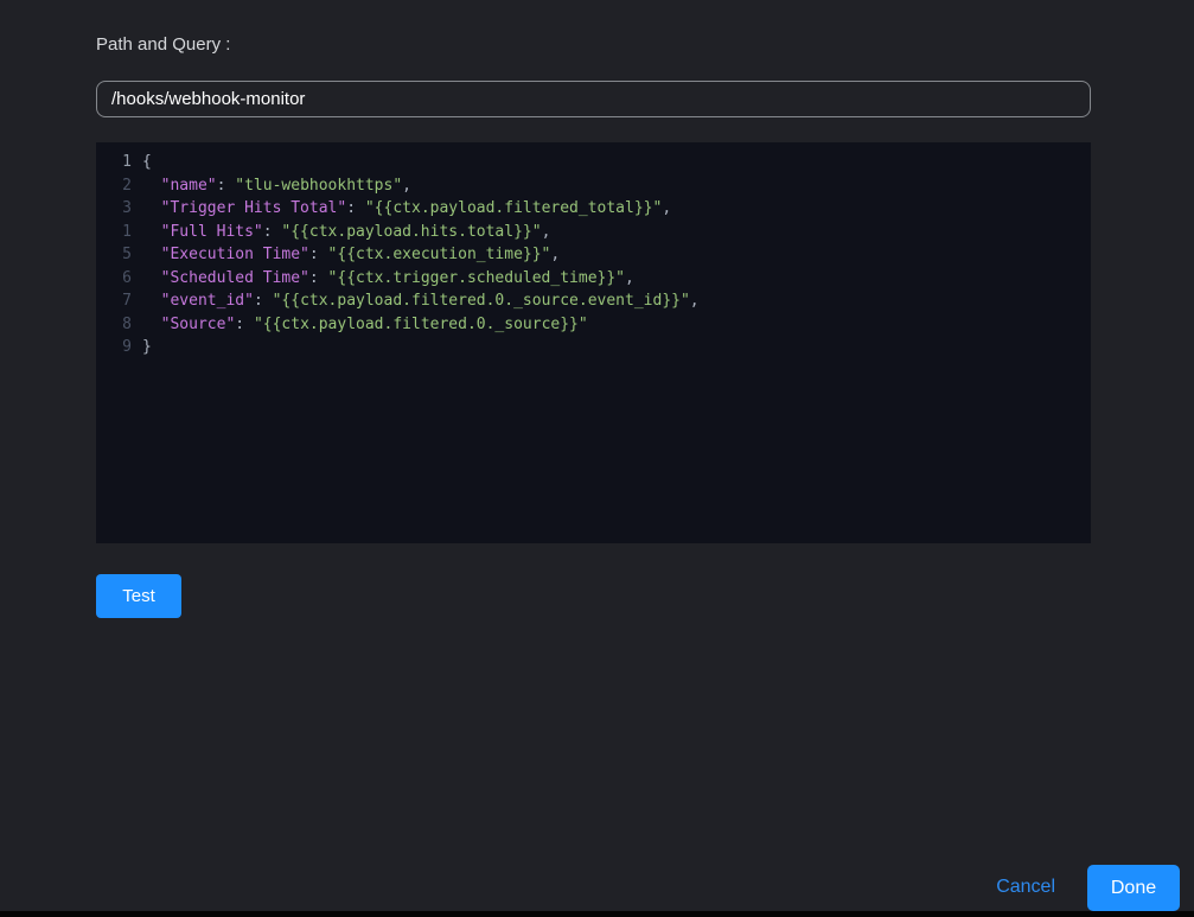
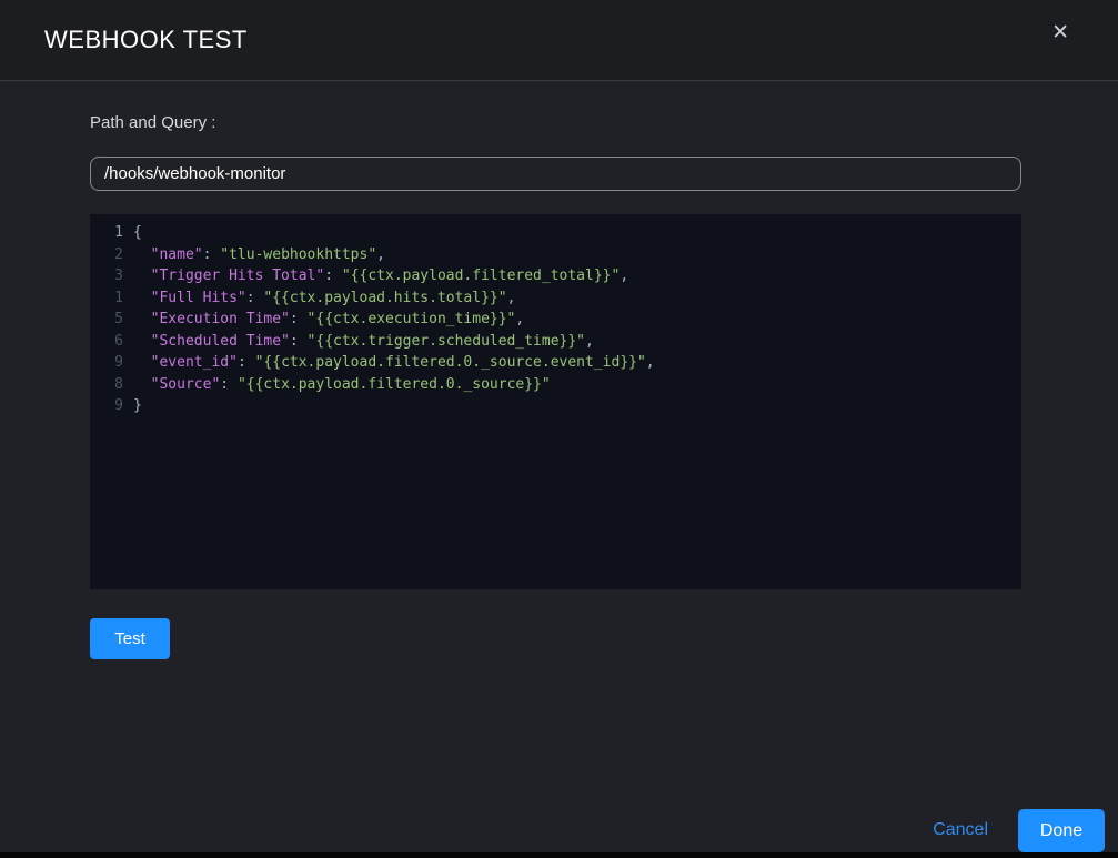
+ WEBHOOK TEST
+ ✕
  Path and Query :
  /hooks/webhook-monitor
  1 {
  2 "name": "tlu-webhookhttps",
  3 "Trigger Hits Total": "{{ctx.payload.filtered_total}}",
  1 "Full Hits": "{{ctx.payload.hits.total}}",
  5 "Execution Time": "{{ctx.execution_time}}",
  6 "Scheduled Time": "{{ctx.trigger.scheduled_time}}",
- 7 "event_id": "{{ctx.payload.filtered.0._source.event_id}}",
+ 9 "event_id": "{{ctx.payload.filtered.0._source.event_id}}",
  8 "Source": "{{ctx.payload.filtered.0._source}}"
  9 }
  Test
  Cancel
  Done
